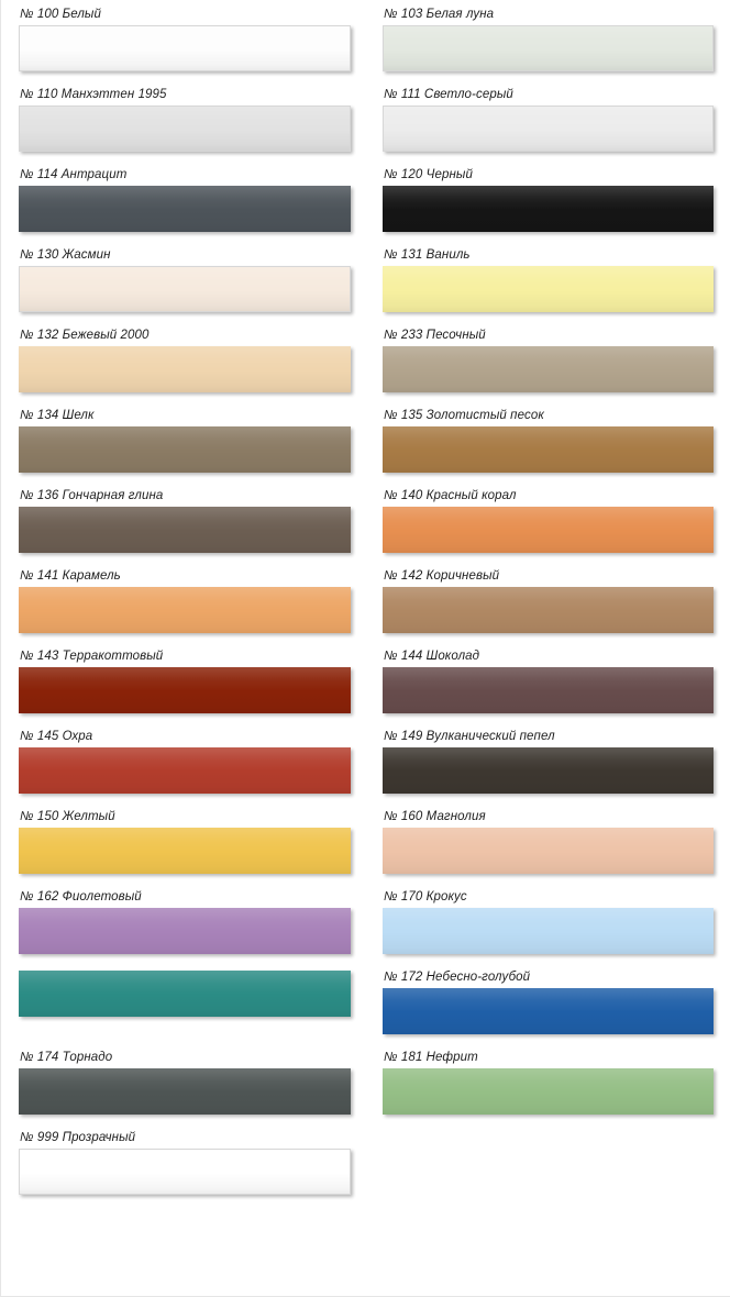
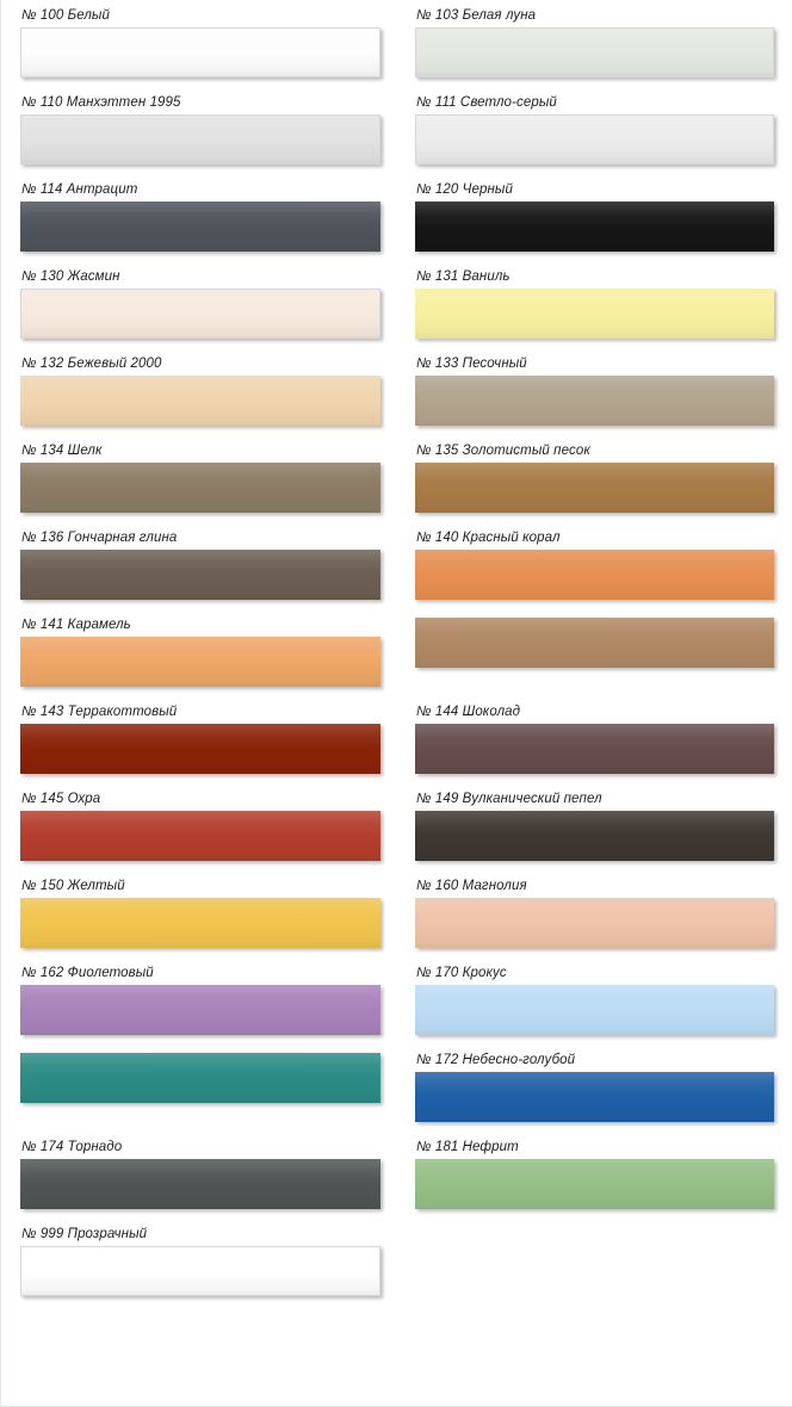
  № 100 Белый
  № 103 Белая луна
  № 110 Манхэттен 1995
  № 111 Светло-серый
  № 114 Антрацит
  № 120 Черный
  № 130 Жасмин
  № 131 Ваниль
  № 132 Бежевый 2000
- № 233 Песочный
+ № 133 Песочный
  № 134 Шелк
  № 135 Золотистый песок
  № 136 Гончарная глина
  № 140 Красный корал
  № 141 Карамель
- № 142 Коричневый
  № 143 Терракоттовый
  № 144 Шоколад
  № 145 Охра
  № 149 Вулканический пепел
  № 150 Желтый
  № 160 Магнолия
  № 162 Фиолетовый
  № 170 Крокус
  № 172 Небесно-голубой
  № 174 Торнадо
  № 181 Нефрит
  № 999 Прозрачный
